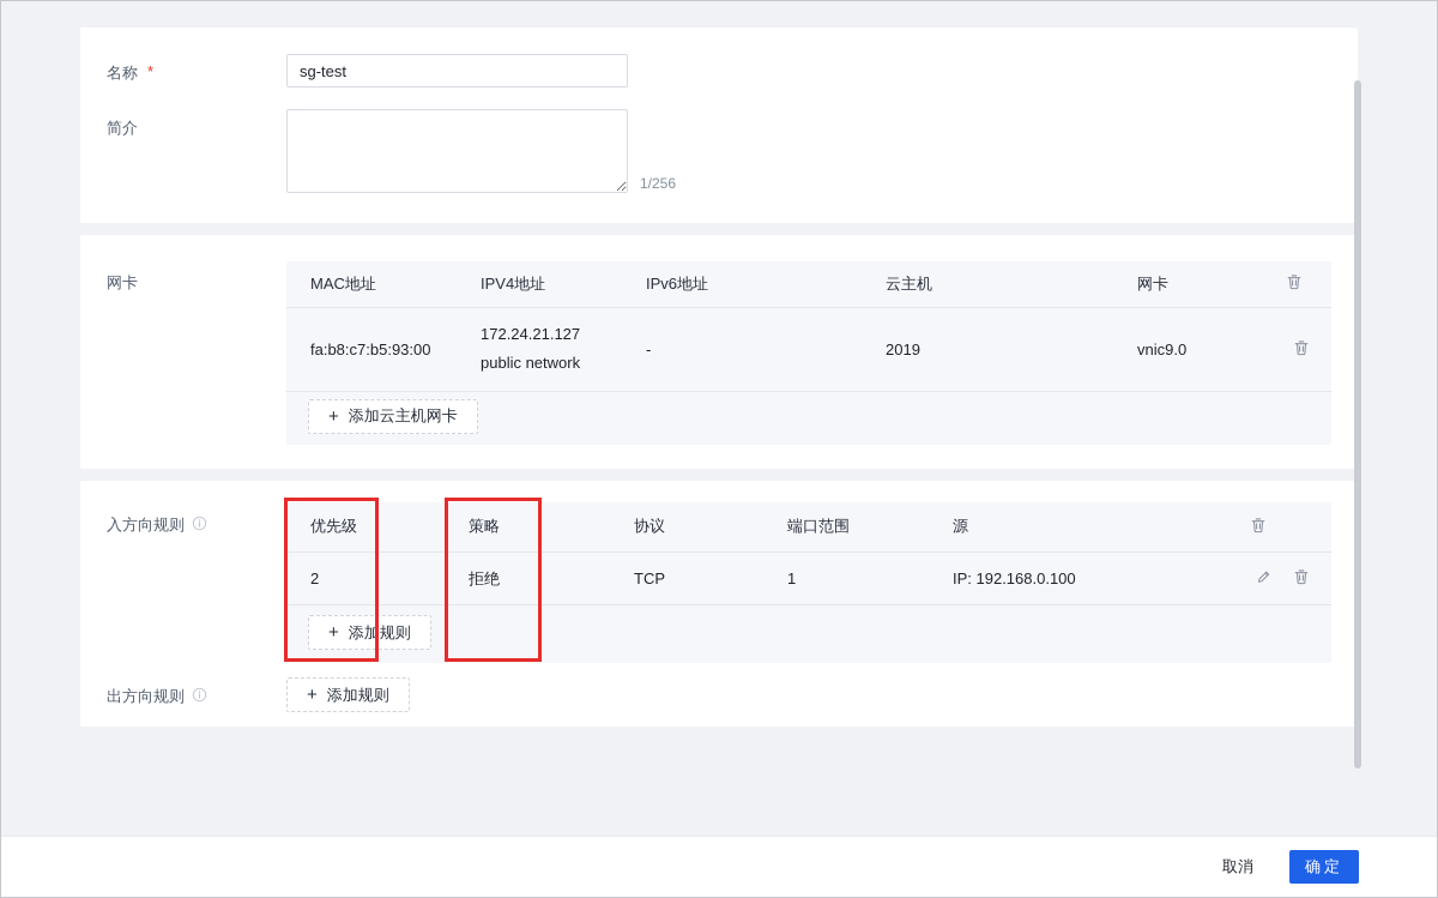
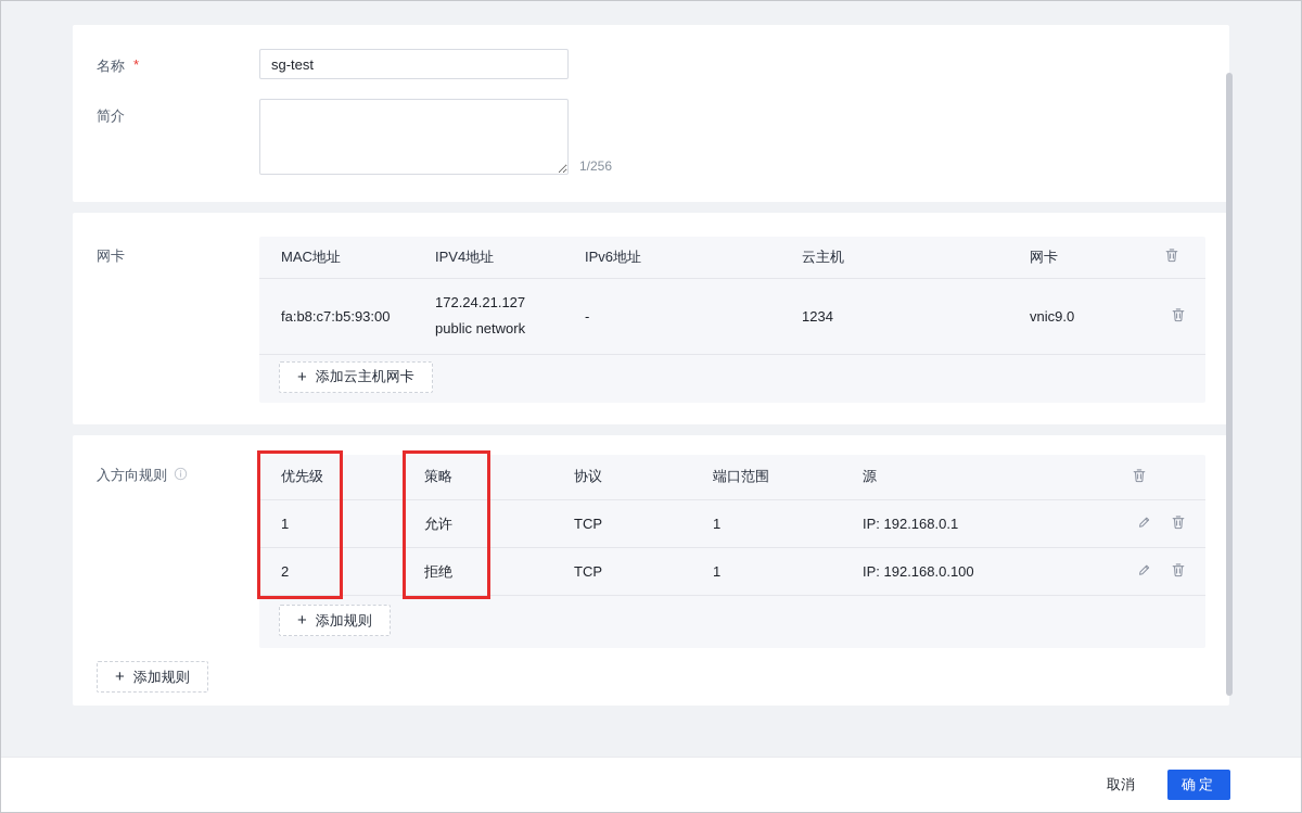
  名称
  *
  sg-test
  简介
  1/256
  网卡
  MAC地址	IPV4地址	IPv6地址	云主机	网卡
- fa:b8:c7:b5:93:00	172.24.21.127 public network	-	2019	vnic9.0
+ fa:b8:c7:b5:93:00	172.24.21.127 public network	-	1234	vnic9.0
  +
  添加云主机网卡
  入方向规则
  优先级	策略	协议	端口范围	源
+ 1	允许	TCP	1	IP: 192.168.0.1
  2	拒绝	TCP	1	IP: 192.168.0.100
  +
  添加规则
- 出方向规则
  +
  添加规则
  取消
  确定
